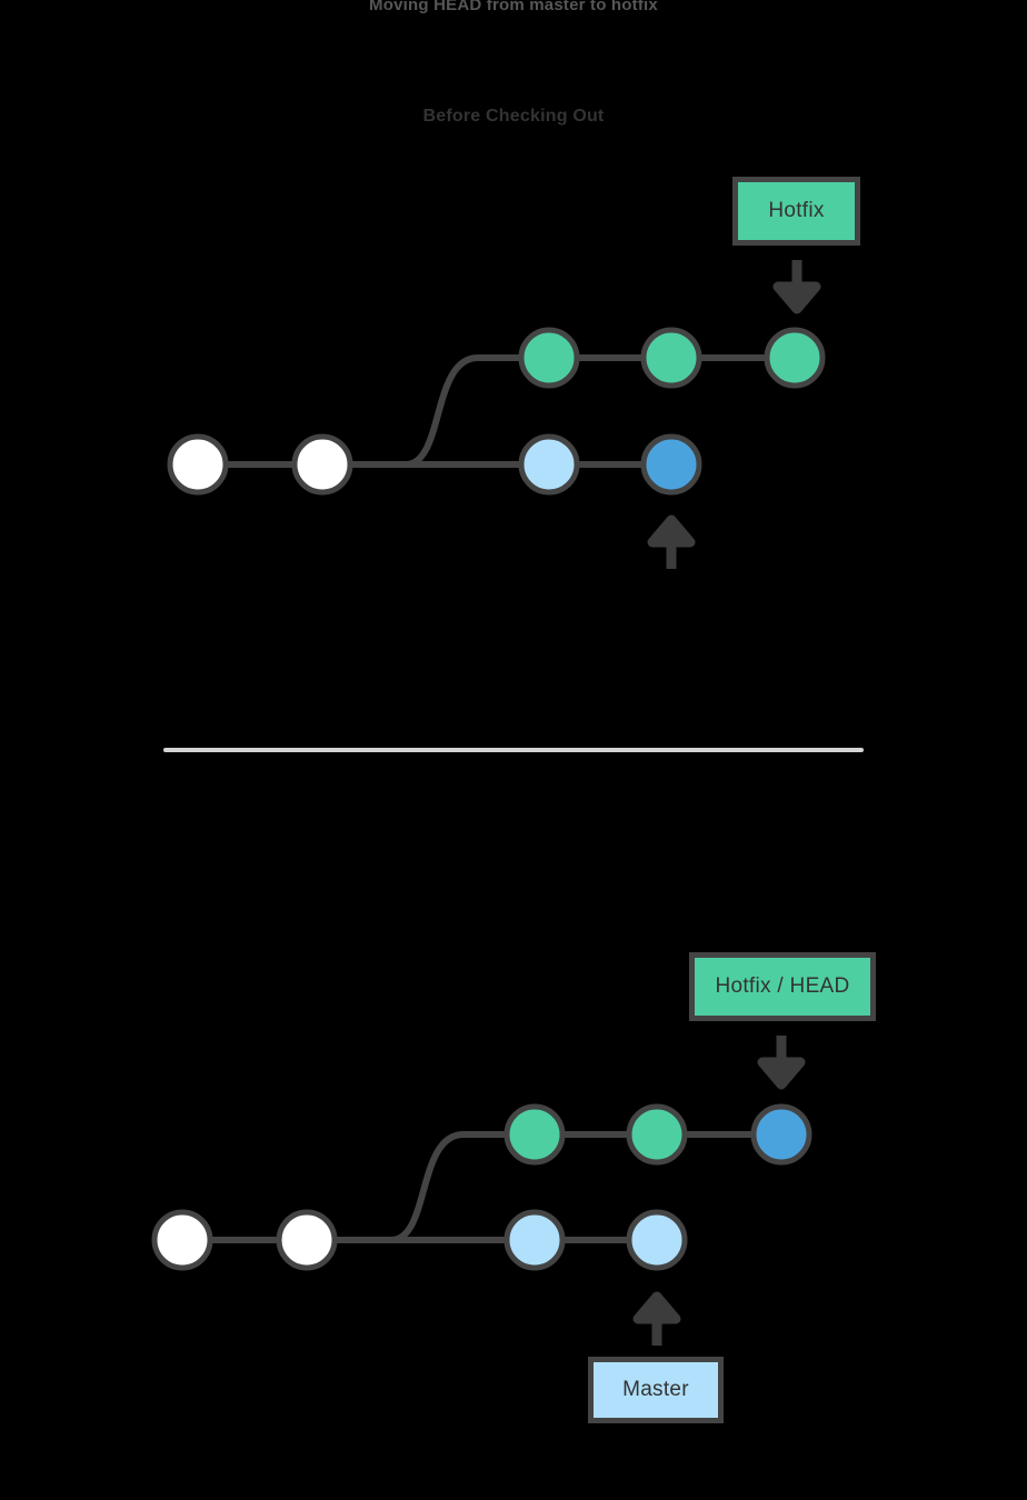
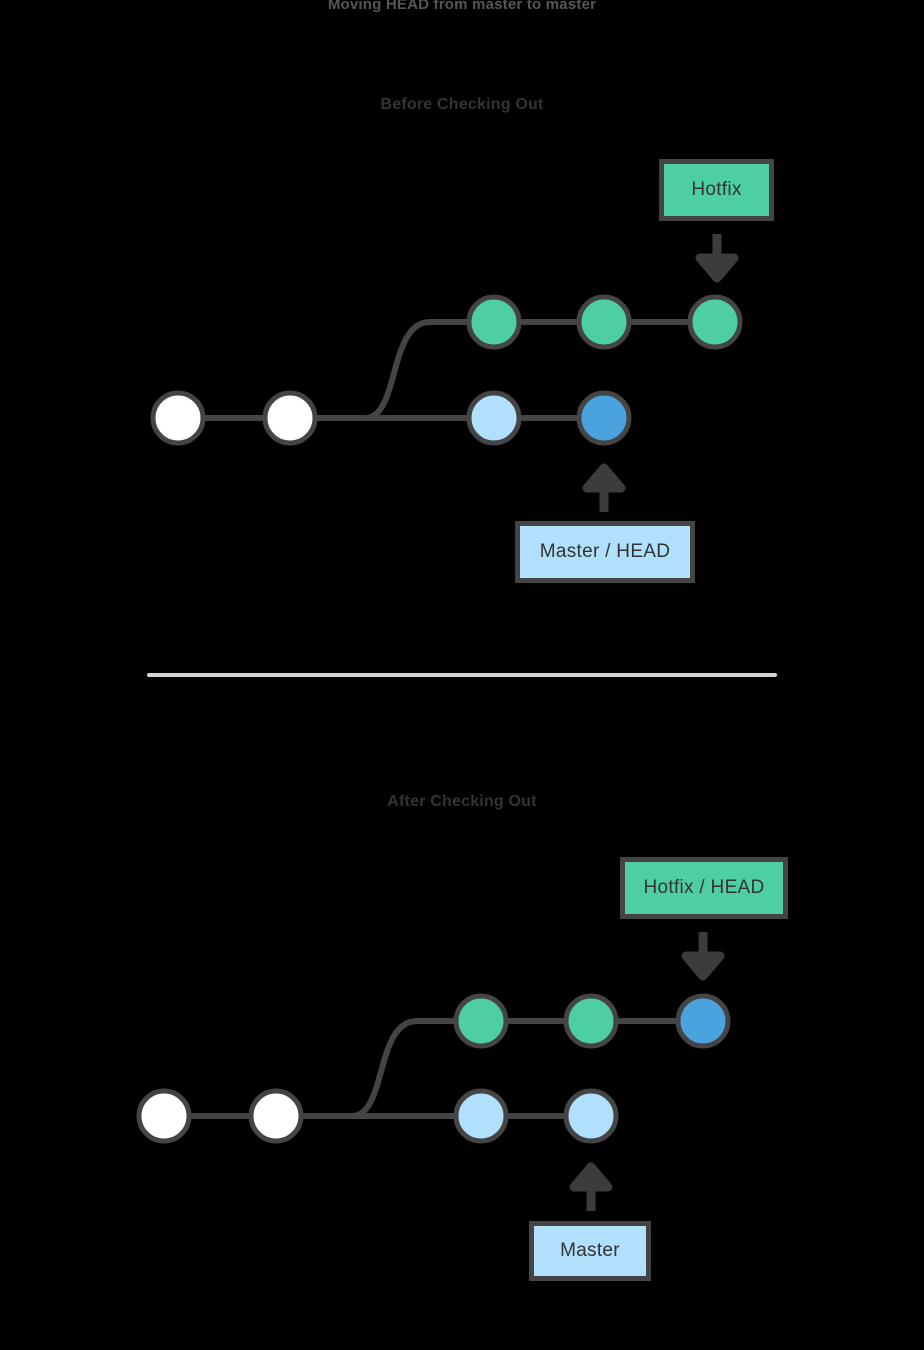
- Moving HEAD from master to hotfix
+ Moving HEAD from master to master
  Before Checking Out
+ After Checking Out
  Hotfix
+ Master / HEAD
  Hotfix / HEAD
  Master
